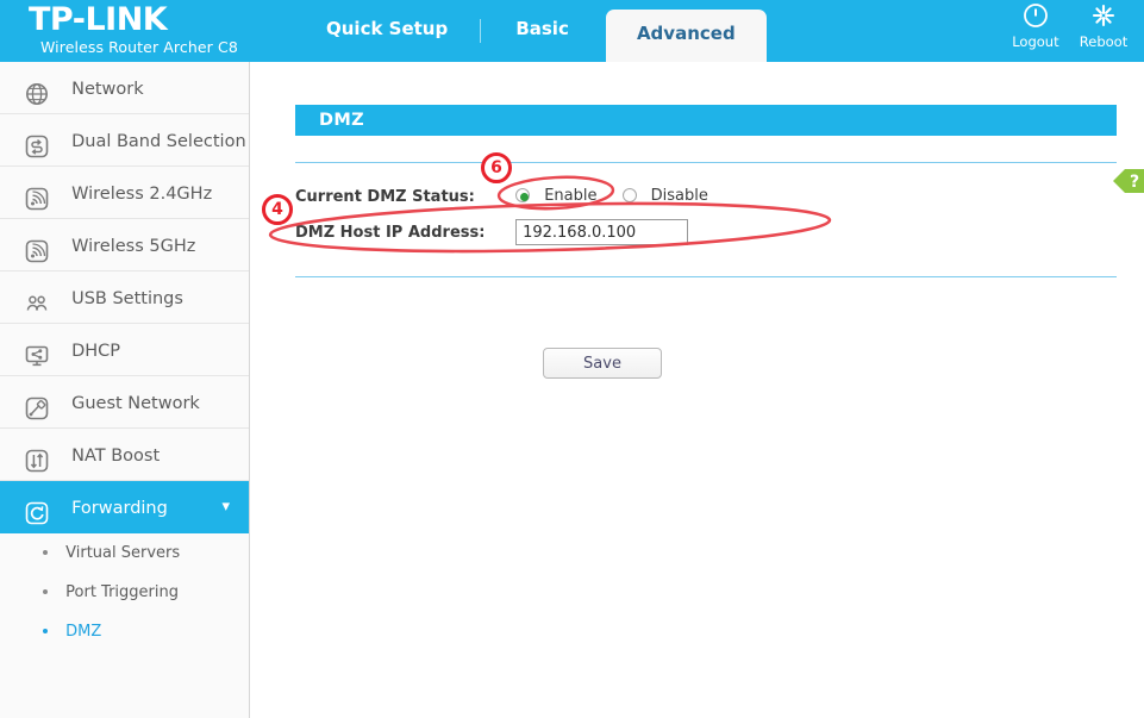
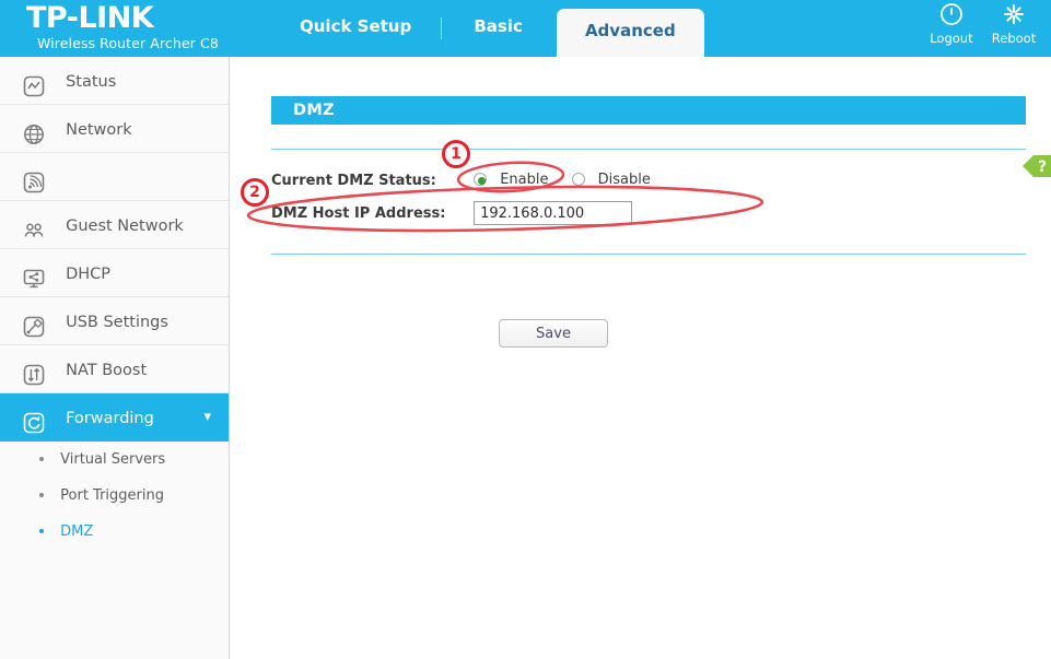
  TP-LINK
  Wireless Router Archer C8
  Quick Setup Basic Advanced
  Logout
  Reboot
+ Status
  Network
- Dual Band Selection
- Wireless 2.4GHz
- Wireless 5GHz
- USB Settings
+ Guest Network
  DHCP
- Guest Network
+ USB Settings
  NAT Boost
  Forwarding
  ▾
  Virtual Servers
  Port Triggering
  DMZ
  DMZ
  Current DMZ Status: Enable Disable
  DMZ Host IP Address: 192.168.0.100
  Save
  ?
- 6
+ 1
- 4
+ 2
